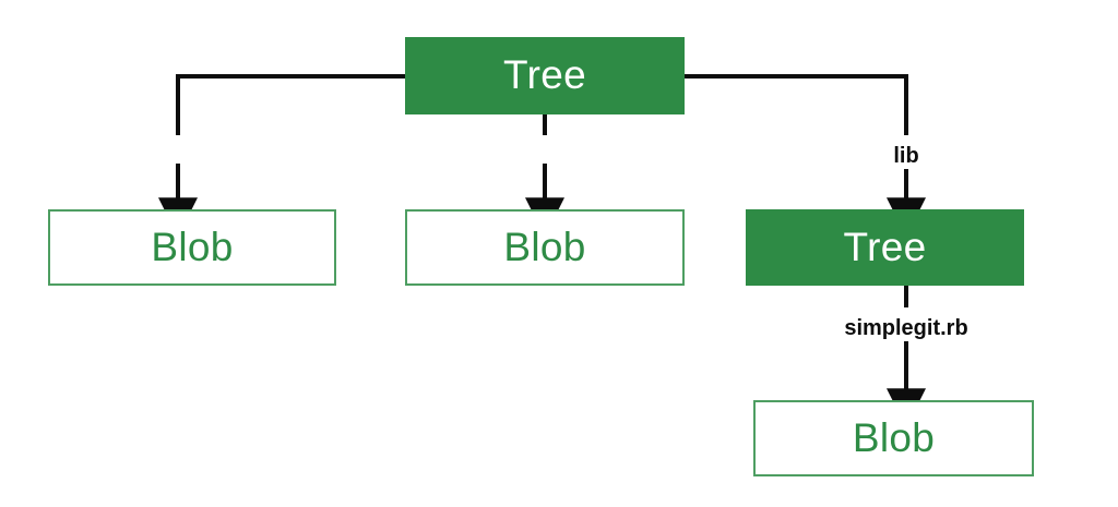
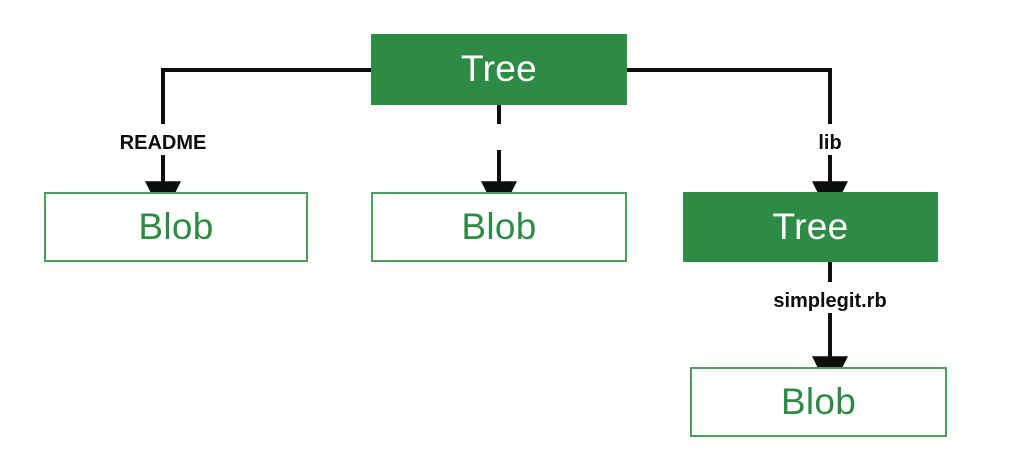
  Tree
  Blob
  Blob
  Tree
  Blob
+ README
  lib
  simplegit.rb
